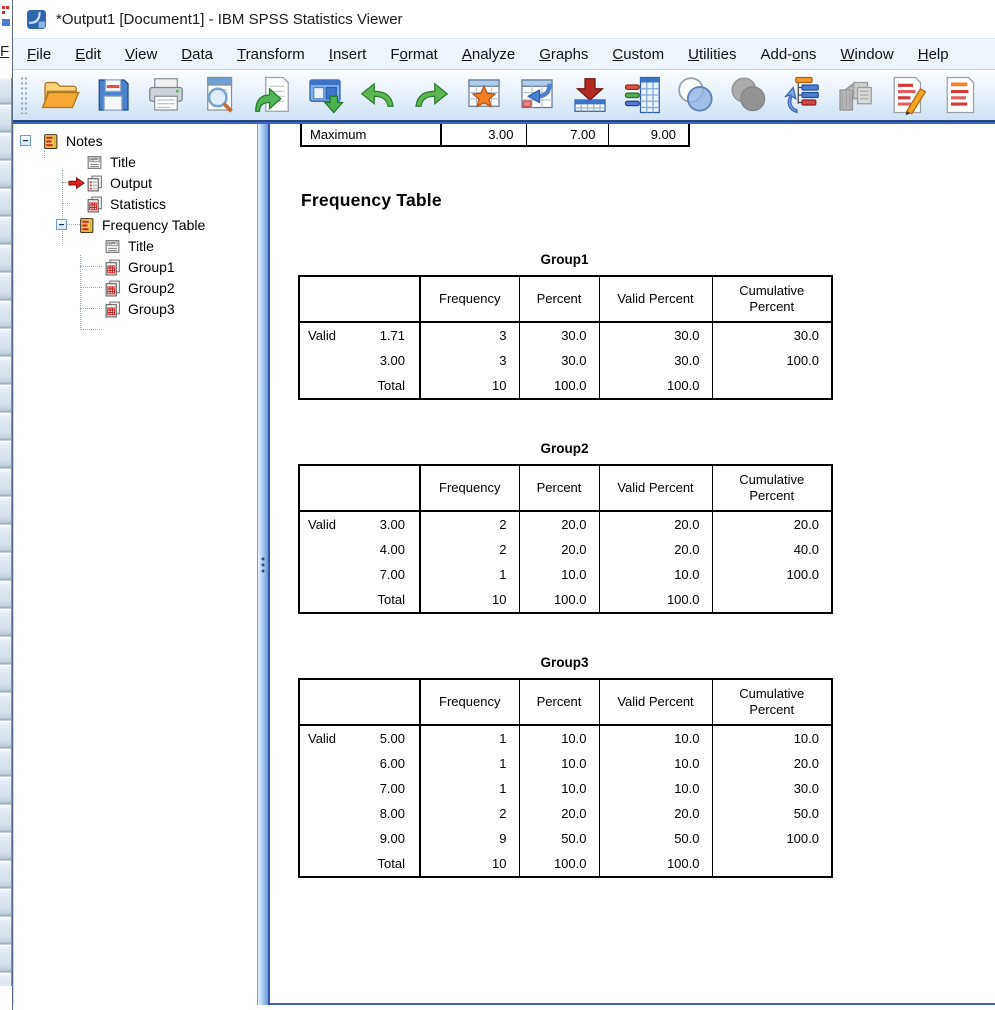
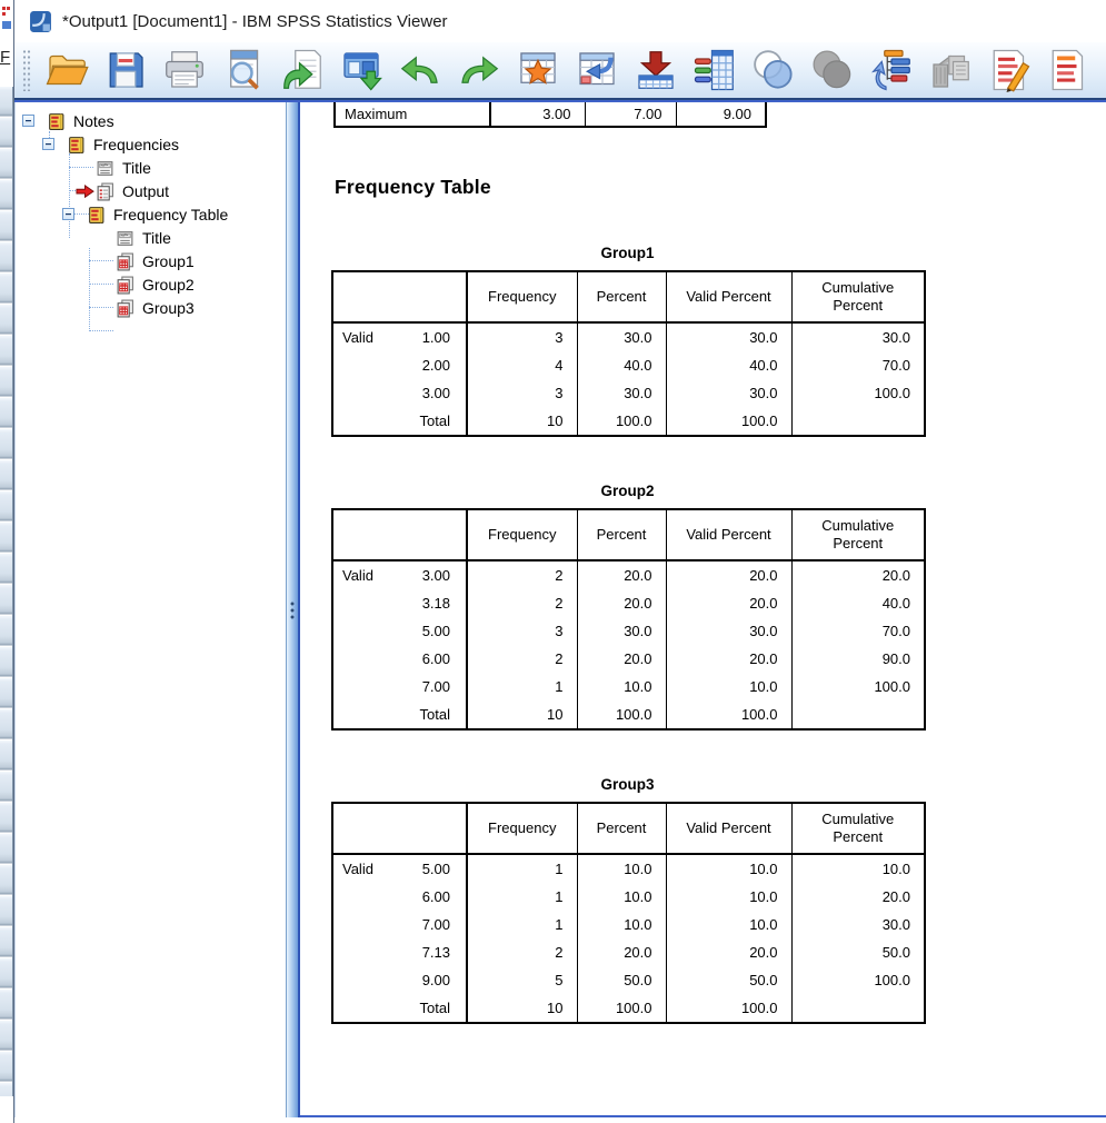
  F
  *Output1 [Document1] - IBM SPSS Statistics Viewer
- File
- Edit
- View
- Data
- Transform
- Insert
- Format
- Analyze
- Graphs
- Custom
- Utilities
- Add-ons
- Window
- Help
  Notes
+ Frequencies
  Title
  Output
- Statistics
  Frequency Table
  Title
  Group1
  Group2
  Group3
  Maximum	3.00	7.00	9.00
  Frequency Table
  Group1
  	Frequency	Percent	Valid Percent	Cumulative Percent
- Valid	1.71	3	30.0	30.0	30.0
+ Valid	1.00	3	30.0	30.0	30.0
+ 	2.00	4	40.0	40.0	70.0
  	3.00	3	30.0	30.0	100.0
  	Total	10	100.0	100.0
  Group2
  	Frequency	Percent	Valid Percent	Cumulative Percent
  Valid	3.00	2	20.0	20.0	20.0
- 	4.00	2	20.0	20.0	40.0
+ 	3.18	2	20.0	20.0	40.0
+ 	5.00	3	30.0	30.0	70.0
+ 	6.00	2	20.0	20.0	90.0
  	7.00	1	10.0	10.0	100.0
  	Total	10	100.0	100.0
  Group3
  	Frequency	Percent	Valid Percent	Cumulative Percent
  Valid	5.00	1	10.0	10.0	10.0
  	6.00	1	10.0	10.0	20.0
  	7.00	1	10.0	10.0	30.0
- 	8.00	2	20.0	20.0	50.0
+ 	7.13	2	20.0	20.0	50.0
- 	9.00	9	50.0	50.0	100.0
+ 	9.00	5	50.0	50.0	100.0
  	Total	10	100.0	100.0
